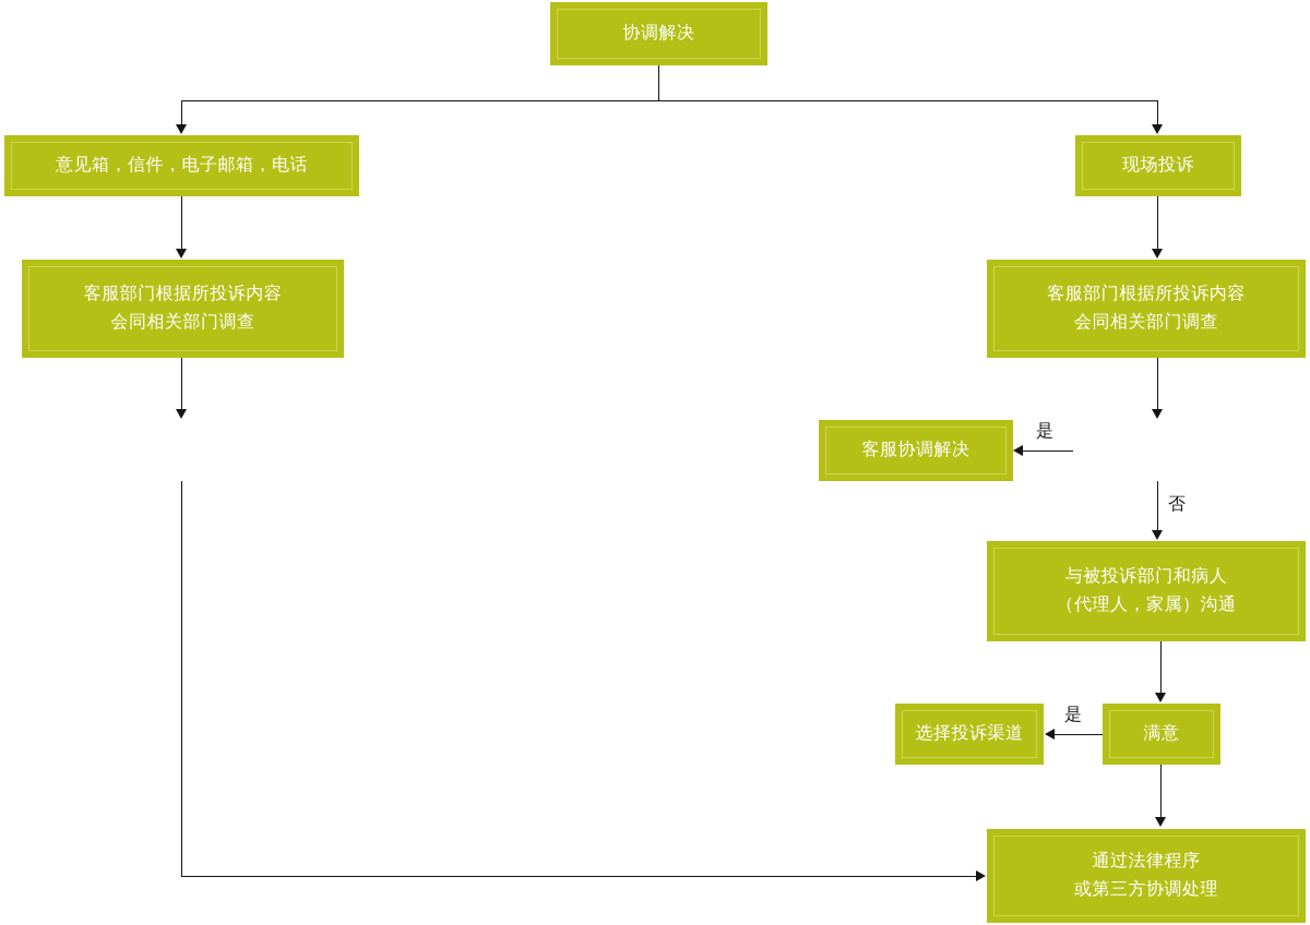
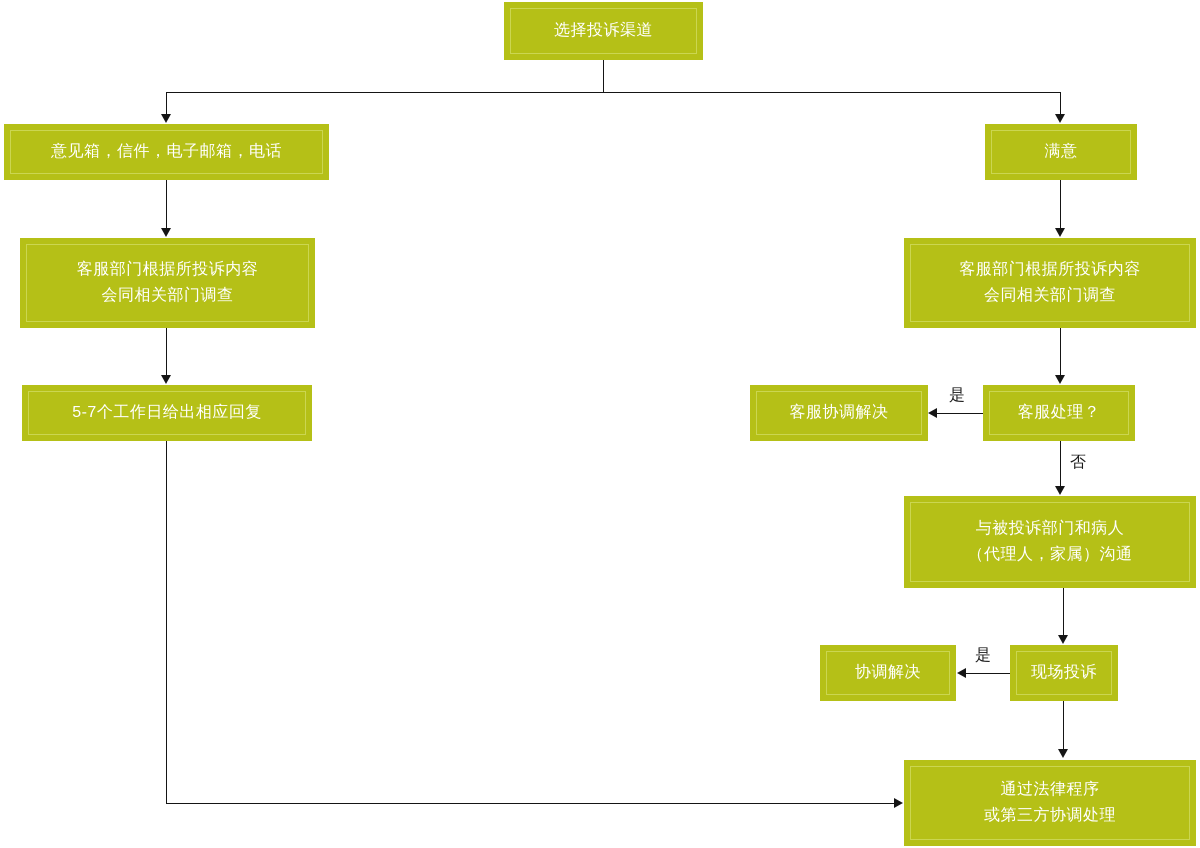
- 协调解决
+ 选择投诉渠道
  意见箱，信件，电子邮箱，电话
- 现场投诉
+ 满意
  客服部门根据所投诉内容
  会同相关部门调查
  客服部门根据所投诉内容
  会同相关部门调查
+ 5-7个工作日给出相应回复
+ 客服处理？
  客服协调解决
  与被投诉部门和病人
  （代理人，家属）沟通
- 满意
+ 现场投诉
- 选择投诉渠道
+ 协调解决
  通过法律程序
  或第三方协调处理
  是
  否
  是
